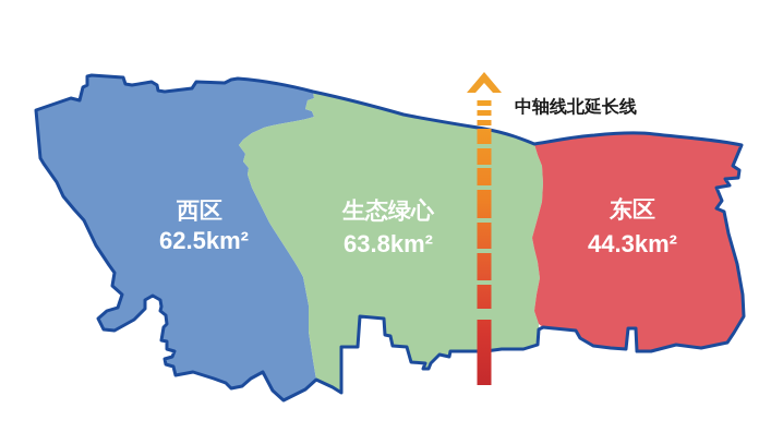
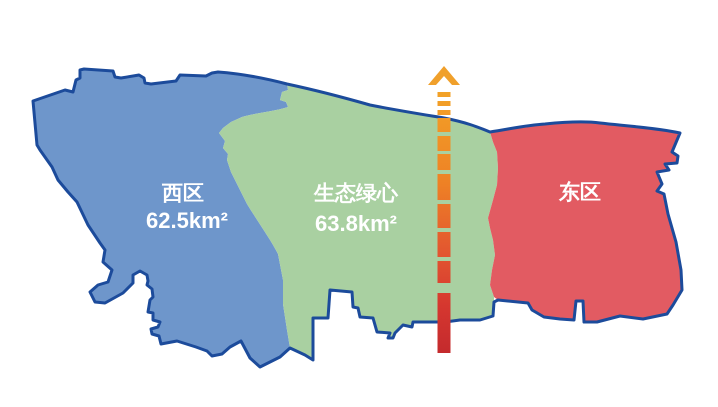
  西区
  62.5km²
  生态绿心
  63.8km²
  东区
- 44.3km²
- 中轴线北延长线
